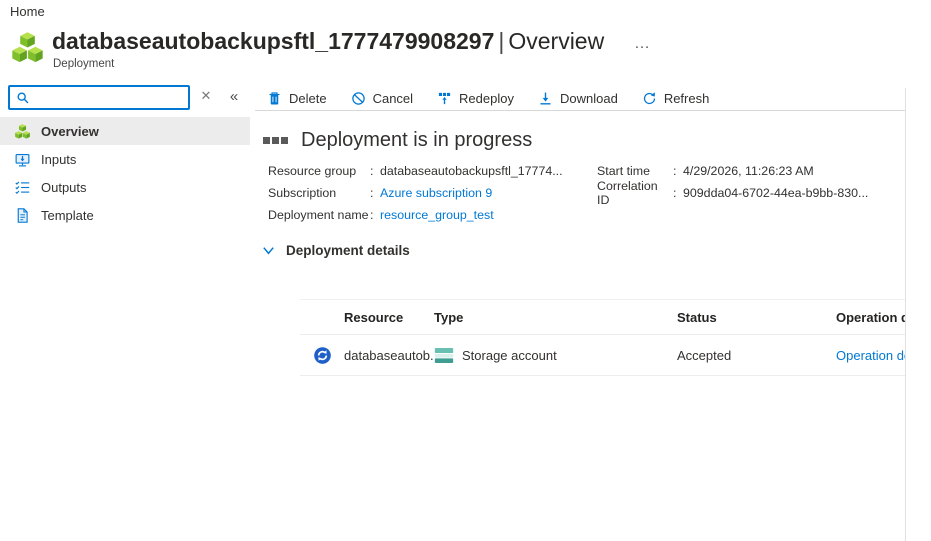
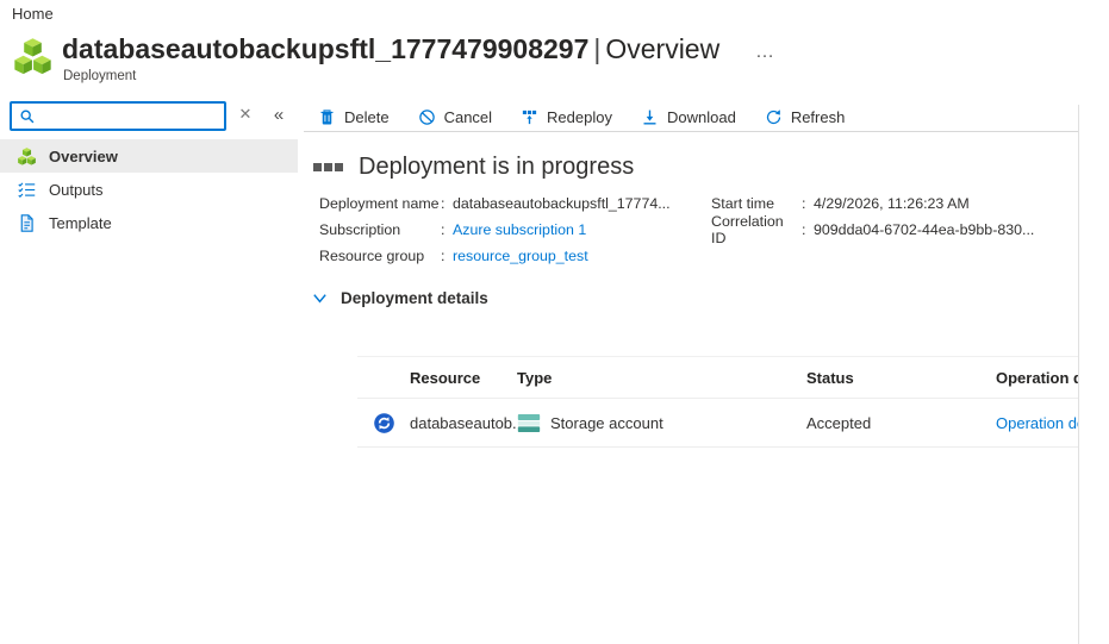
  Home
  databaseautobackupsftl_1777479908297 | Overview
  …
  Deployment
  ✕
  «
  Overview
- Inputs
  Outputs
  Template
  Delete
  Cancel
  Redeploy
  Download
  Refresh
  Deployment is in progress
- Resource group
+ Deployment name
  :
  databaseautobackupsftl_17774...
  Subscription
  :
- Azure subscription 9
+ Azure subscription 1
- Deployment name
+ Resource group
  :
  resource_group_test
  Start time
  :
  4/29/2026, 11:26:23 AM
  Correlation ID
  :
  909dda04-6702-44ea-b9bb-830...
  Deployment details
  Resource
  Type
  Status
  databaseautob.
  Storage account
  Accepted
